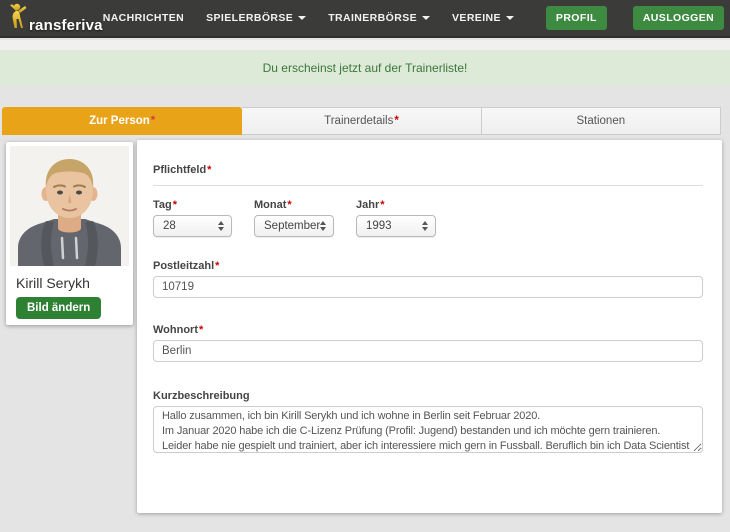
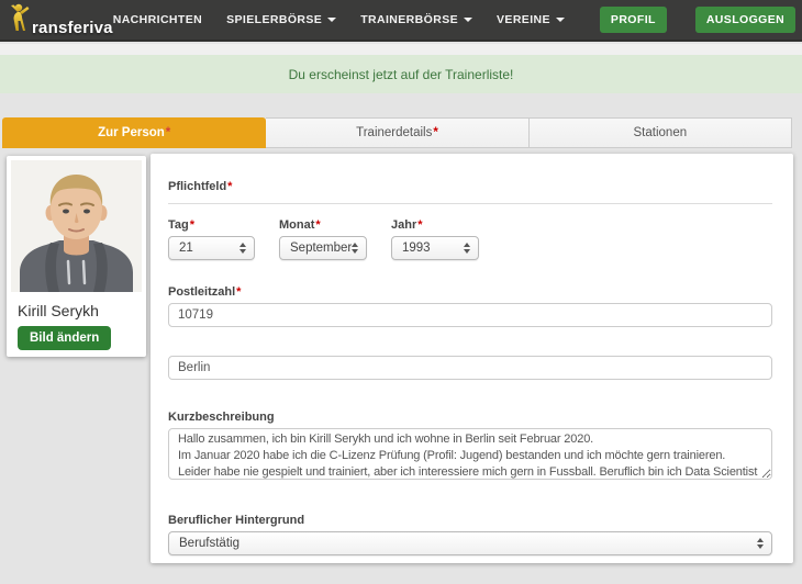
  ransferiva
  NACHRICHTEN
  SPIELERBÖRSE
  TRAINERBÖRSE
  VEREINE
  PROFIL
  AUSLOGGEN
  Du erscheinst jetzt auf der Trainerliste!
  Zur Person
  *
  Trainerdetails
  *
  Stationen
  Kirill Serykh
  Bild ändern
  Pflichtfeld*
  Tag*
- 28
+ 21
  Monat*
  September
  Jahr*
  1993
  Postleitzahl*
  10719
- Wohnort*
  Berlin
  Kurzbeschreibung
  Hallo zusammen, ich bin Kirill Serykh und ich wohne in Berlin seit Februar 2020.
  Im Januar 2020 habe ich die C-Lizenz Prüfung (Profil: Jugend) bestanden und ich möchte gern trainieren.
+ Beruflicher Hintergrund
+ Berufstätig
